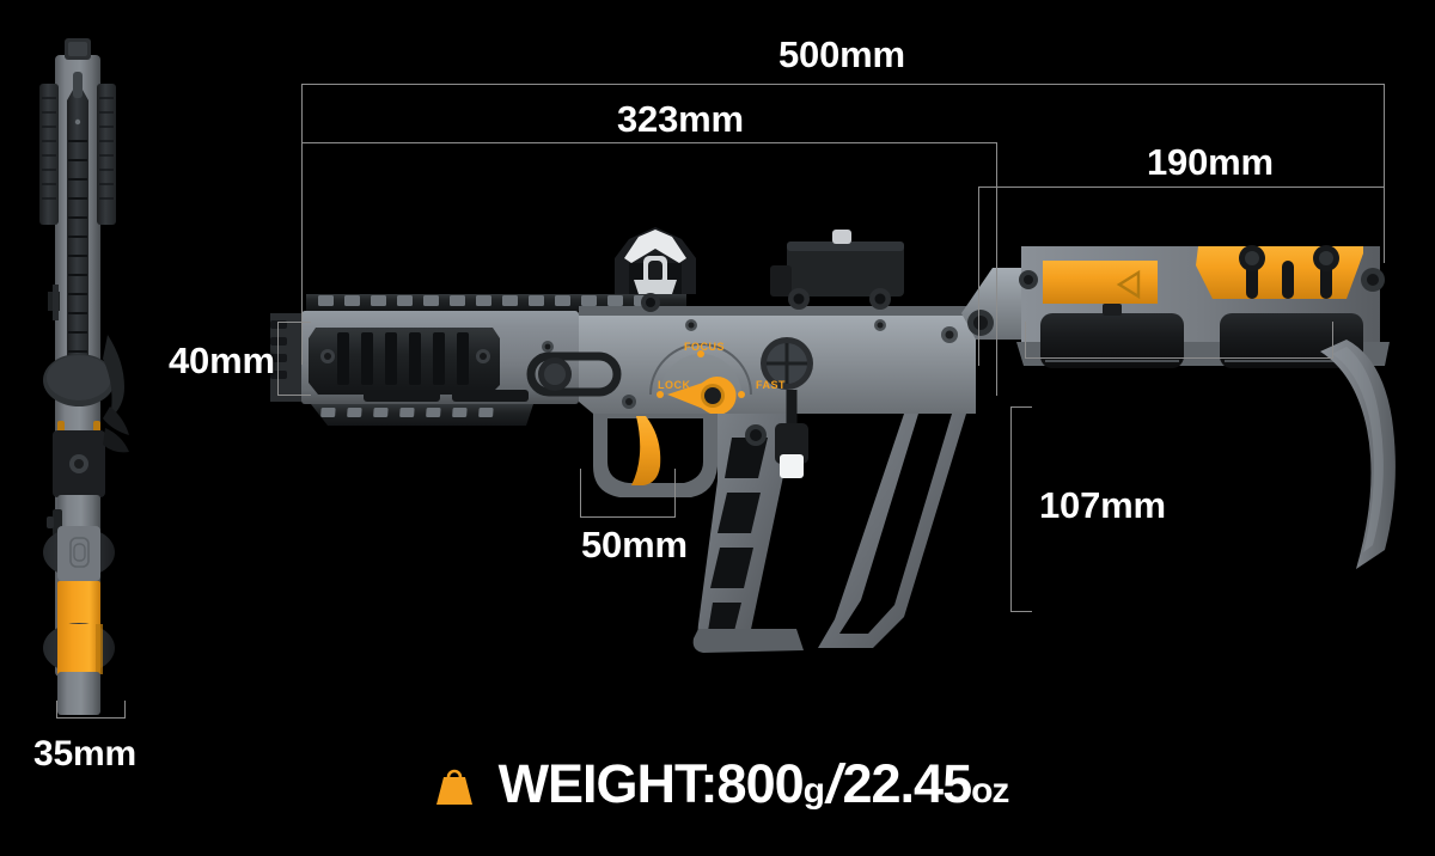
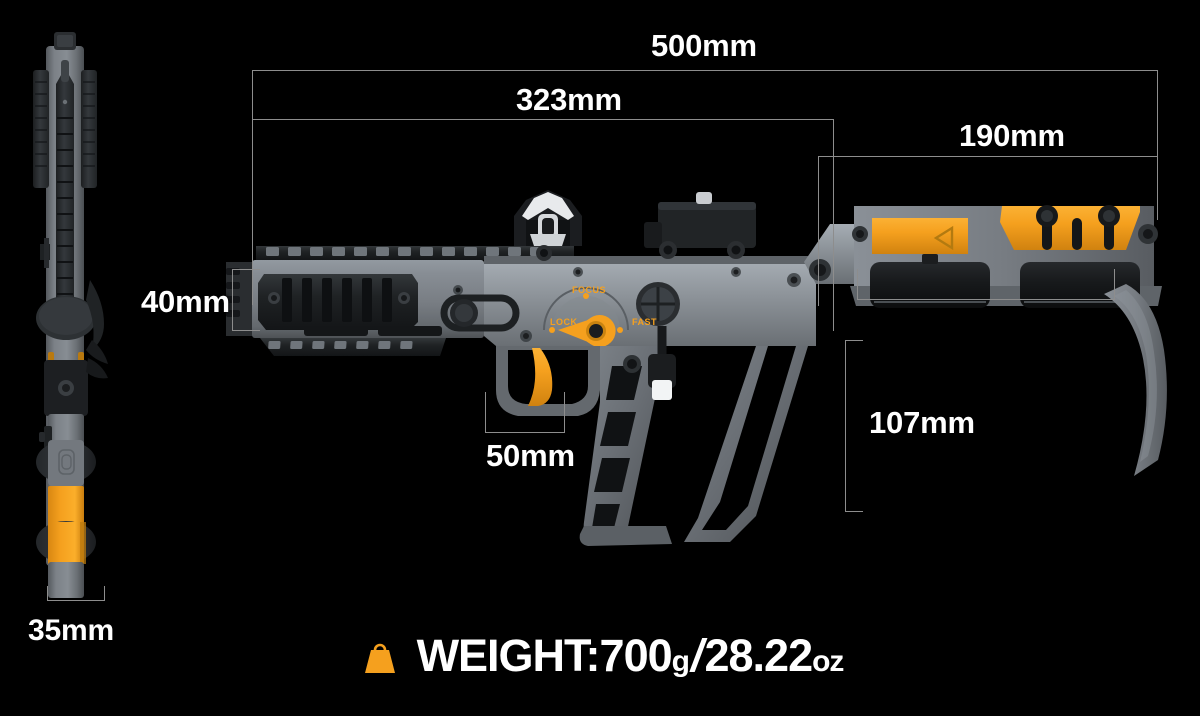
  35mm
  500mm
  323mm
  190mm
  40mm
  107mm
  50mm
  FOCUS
  LOCK
  FAST
  WEIGHT:
- 800
+ 700
  g
  /
- 22.45
+ 28.22
  oz
